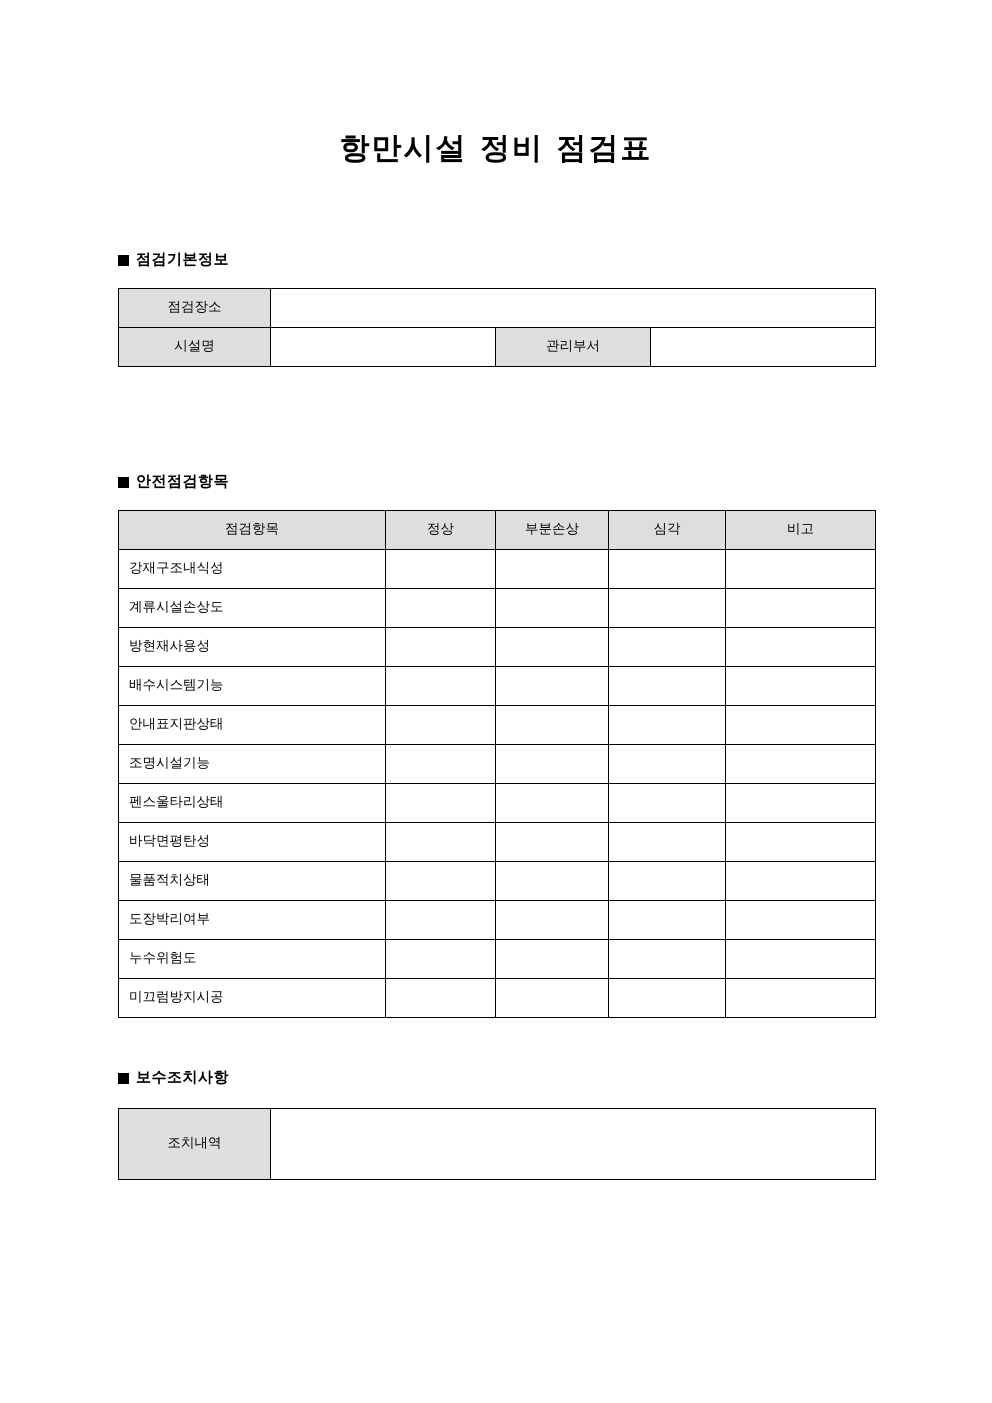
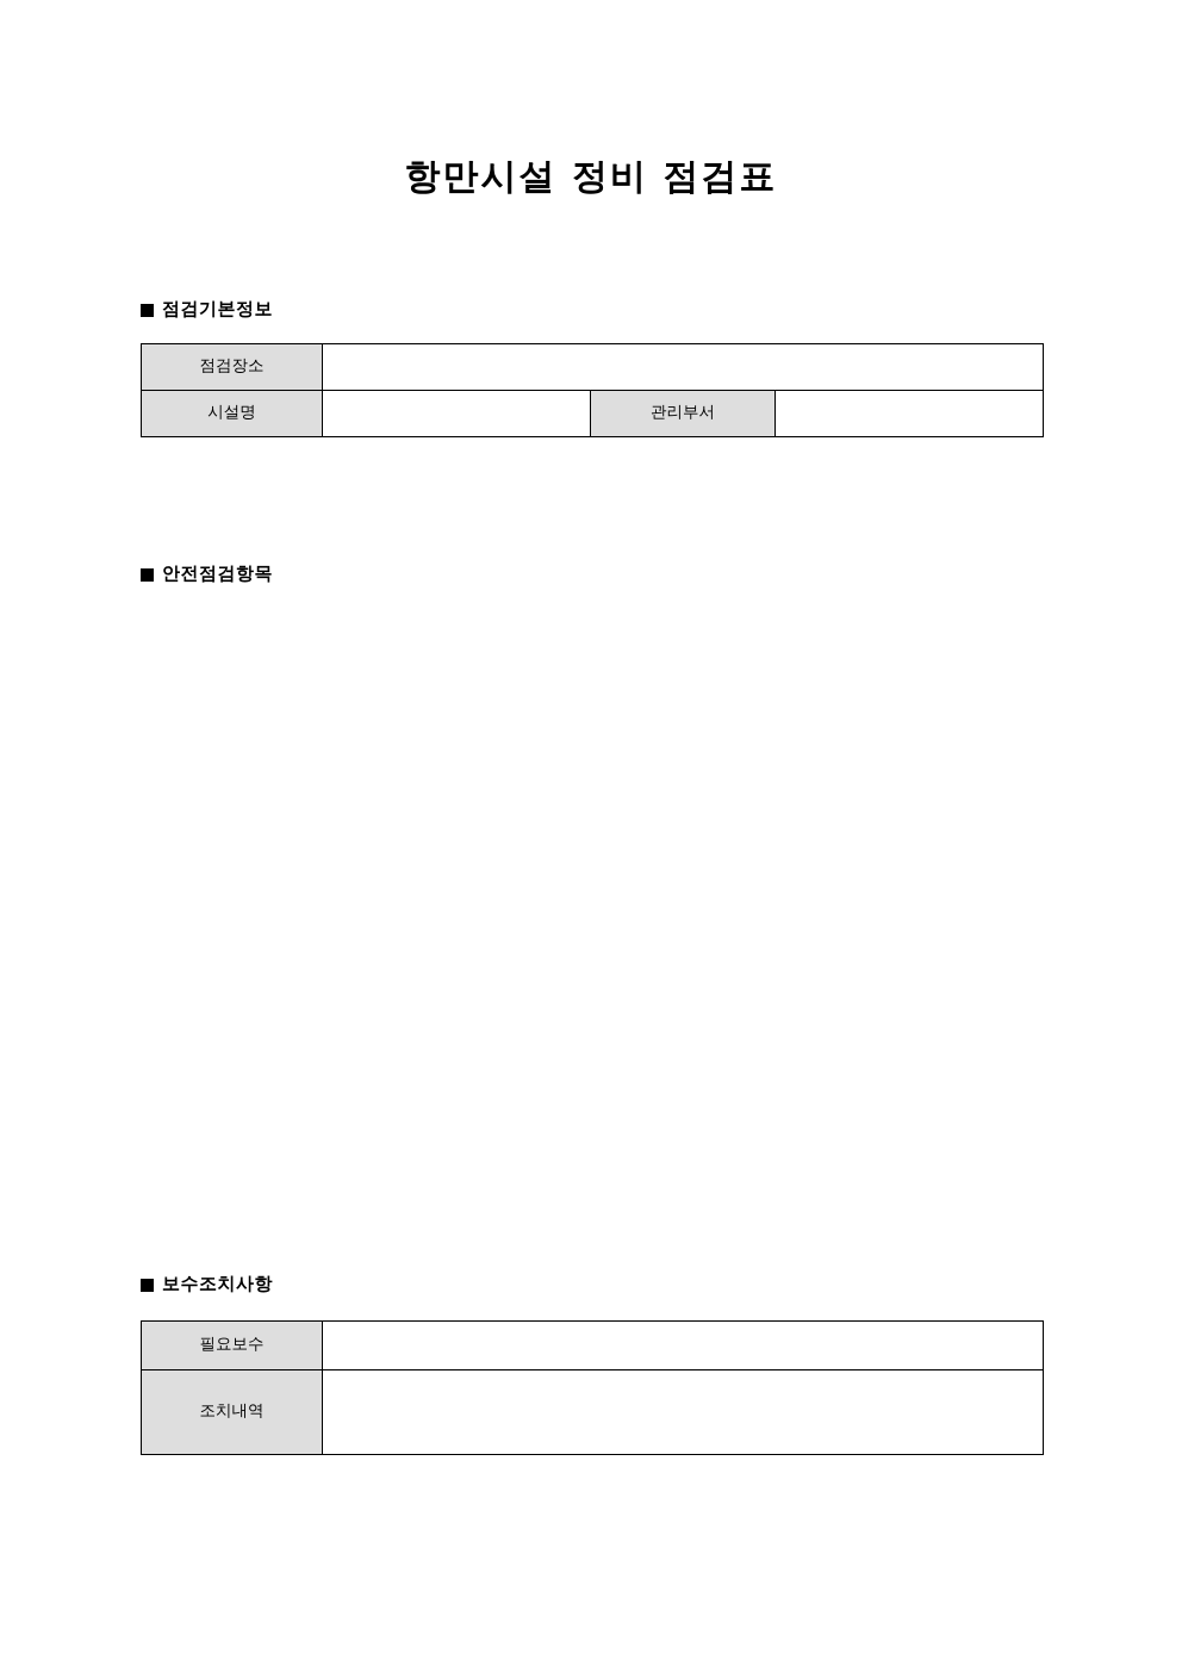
  항만시설 정비 점검표
  점검기본정보
  점검장소
  시설명		관리부서
  안전점검항목
- 점검항목	정상	부분손상	심각	비고
- 강재구조내식성
- 계류시설손상도
- 방현재사용성
- 배수시스템기능
- 안내표지판상태
- 조명시설기능
- 펜스울타리상태
- 바닥면평탄성
- 물품적치상태
- 도장박리여부
- 누수위험도
- 미끄럼방지시공
  보수조치사항
+ 필요보수
  조치내역
